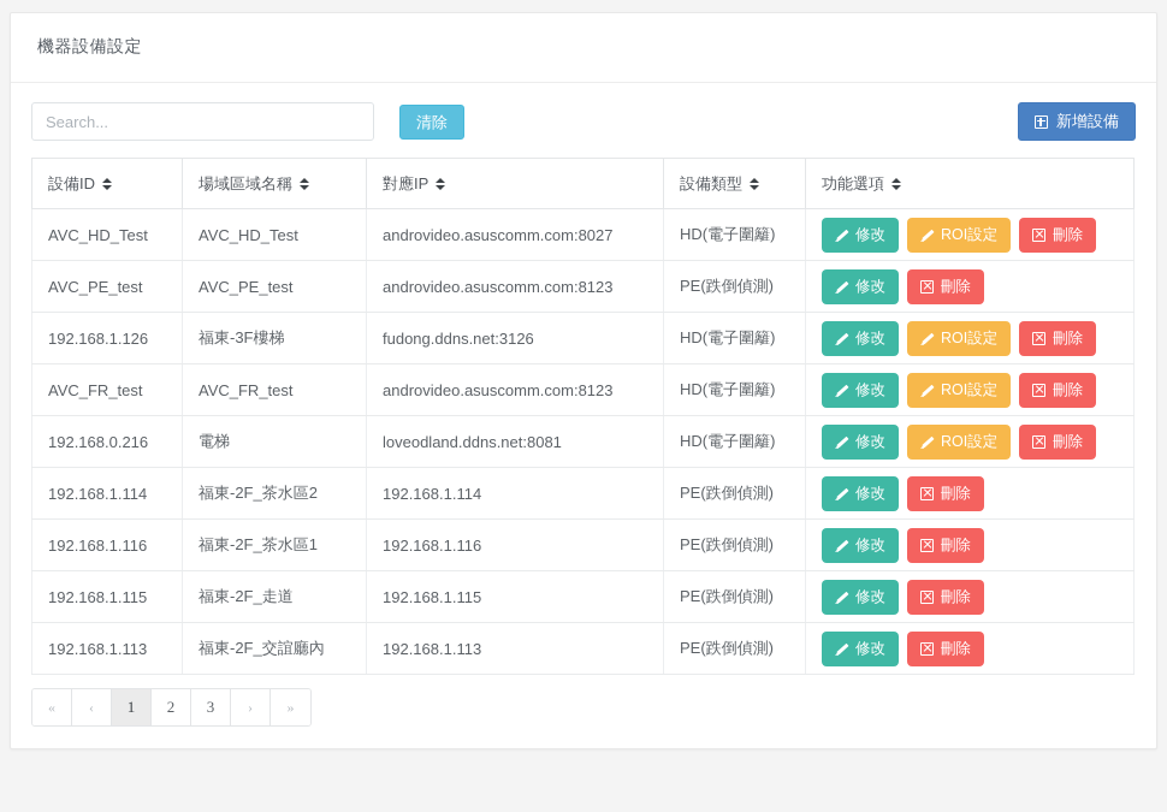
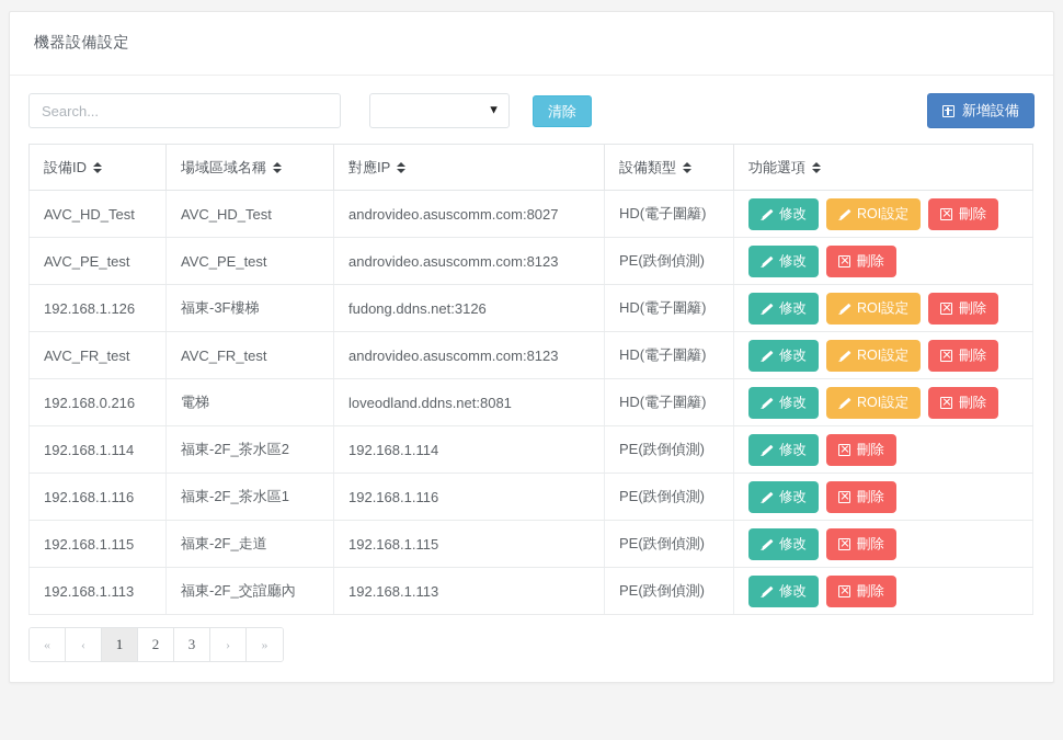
  機器設備設定
  Search...
+ ▼
  清除
  新增設備
  設備ID	場域區域名稱	對應IP	設備類型	功能選項
  AVC_HD_Test	AVC_HD_Test	androvideo.asuscomm.com:8027	HD(電子圍籬)	修改 ROI設定 刪除
  AVC_PE_test	AVC_PE_test	androvideo.asuscomm.com:8123	PE(跌倒偵測)	修改 刪除
  192.168.1.126	福東-3F樓梯	fudong.ddns.net:3126	HD(電子圍籬)	修改 ROI設定 刪除
  AVC_FR_test	AVC_FR_test	androvideo.asuscomm.com:8123	HD(電子圍籬)	修改 ROI設定 刪除
  192.168.0.216	電梯	loveodland.ddns.net:8081	HD(電子圍籬)	修改 ROI設定 刪除
  192.168.1.114	福東-2F_茶水區2	192.168.1.114	PE(跌倒偵測)	修改 刪除
  192.168.1.116	福東-2F_茶水區1	192.168.1.116	PE(跌倒偵測)	修改 刪除
  192.168.1.115	福東-2F_走道	192.168.1.115	PE(跌倒偵測)	修改 刪除
  192.168.1.113	福東-2F_交誼廳內	192.168.1.113	PE(跌倒偵測)	修改 刪除
  «
  ‹
  1
  2
  3
  ›
  »
